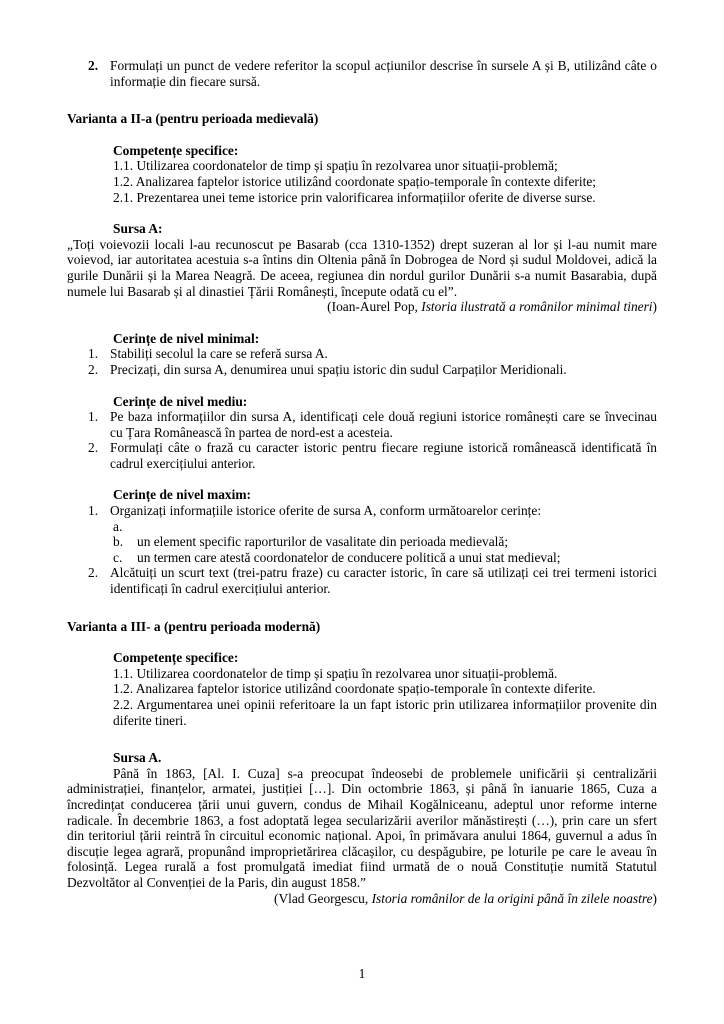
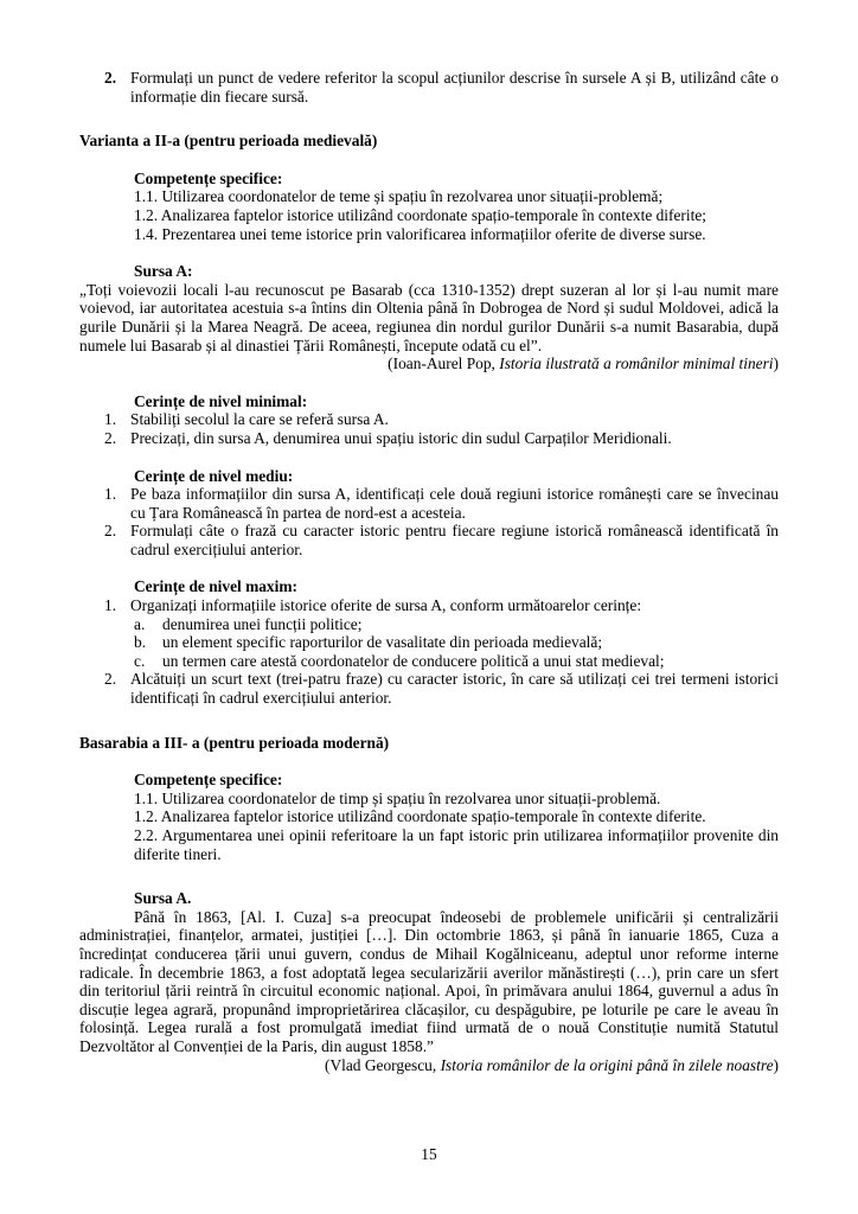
  2.
  Formulați un punct de vedere referitor la scopul acțiunilor descrise în sursele A și B, utilizând câte o informație din fiecare sursă.
  Varianta a II-a (pentru perioada medievală)
  Competențe specifice:
- 1.1. Utilizarea coordonatelor de timp și spațiu în rezolvarea unor situații-problemă;
+ 1.1. Utilizarea coordonatelor de teme și spațiu în rezolvarea unor situații-problemă;
  1.2. Analizarea faptelor istorice utilizând coordonate spațio-temporale în contexte diferite;
- 2.1. Prezentarea unei teme istorice prin valorificarea informațiilor oferite de diverse surse.
+ 1.4. Prezentarea unei teme istorice prin valorificarea informațiilor oferite de diverse surse.
  Sursa A:
  „Toți voievozii locali l-au recunoscut pe Basarab (cca 1310-1352) drept suzeran al lor și l-au numit mare voievod, iar autoritatea acestuia s-a întins din Oltenia până în Dobrogea de Nord și sudul Moldovei, adică la gurile Dunării și la Marea Neagră. De aceea, regiunea din nordul gurilor Dunării s-a numit Basarabia, după numele lui Basarab și al dinastiei Țării Românești, începute odată cu el”.
  (Ioan-Aurel Pop, Istoria ilustrată a românilor minimal tineri)
  Cerințe de nivel minimal:
  1.
  Stabiliți secolul la care se referă sursa A.
  2.
  Precizați, din sursa A, denumirea unui spațiu istoric din sudul Carpaților Meridionali.
  Cerințe de nivel mediu:
  1.
  Pe baza informațiilor din sursa A, identificați cele două regiuni istorice românești care se învecinau cu Țara Românească în partea de nord-est a acesteia.
  2.
  Formulați câte o frază cu caracter istoric pentru fiecare regiune istorică românească identificată în cadrul exercițiului anterior.
  Cerințe de nivel maxim:
  1.
  Organizați informațiile istorice oferite de sursa A, conform următoarelor cerințe:
  a.
+ denumirea unei funcții politice;
  b.
  un element specific raporturilor de vasalitate din perioada medievală;
  c.
  un termen care atestă coordonatelor de conducere politică a unui stat medieval;
  2.
  Alcătuiți un scurt text (trei-patru fraze) cu caracter istoric, în care să utilizați cei trei termeni istorici identificați în cadrul exercițiului anterior.
- Varianta a III- a (pentru perioada modernă)
+ Basarabia a III- a (pentru perioada modernă)
  Competențe specifice:
  1.1. Utilizarea coordonatelor de timp și spațiu în rezolvarea unor situații-problemă.
  1.2. Analizarea faptelor istorice utilizând coordonate spațio-temporale în contexte diferite.
  2.2. Argumentarea unei opinii referitoare la un fapt istoric prin utilizarea informațiilor provenite din diferite tineri.
  Sursa A.
  Până în 1863, [Al. I. Cuza] s-a preocupat îndeosebi de problemele unificării și centralizării administrației, finanțelor, armatei, justiției […]. Din octombrie 1863, și până în ianuarie 1865, Cuza a încredințat conducerea țării unui guvern, condus de Mihail Kogălniceanu, adeptul unor reforme interne radicale. În decembrie 1863, a fost adoptată legea secularizării averilor mănăstirești (…), prin care un sfert din teritoriul țării reintră în circuitul economic național. Apoi, în primăvara anului 1864, guvernul a adus în discuție legea agrară, propunând improprietărirea clăcașilor, cu despăgubire, pe loturile pe care le aveau în folosință. Legea rurală a fost promulgată imediat fiind urmată de o nouă Constituție numită Statutul Dezvoltător al Convenției de la Paris, din august 1858.”
  (Vlad Georgescu, Istoria românilor de la origini până în zilele noastre)
- 1
+ 15
